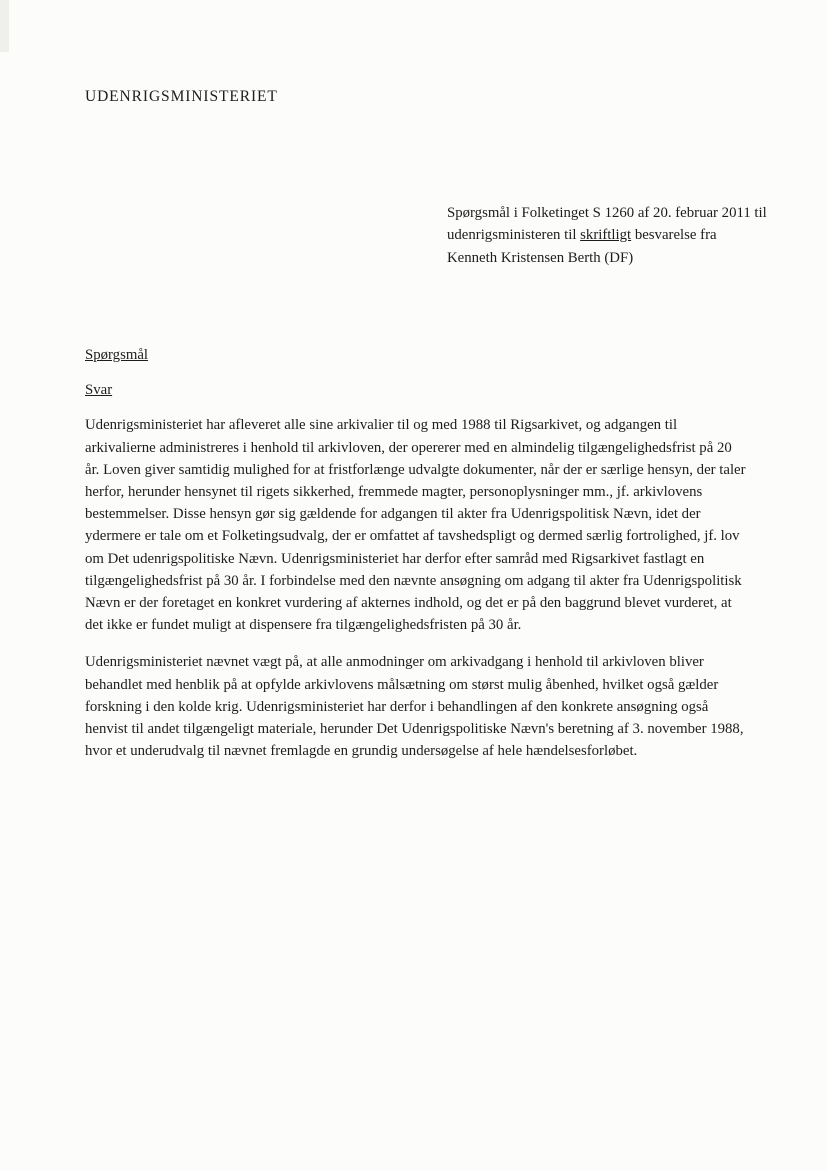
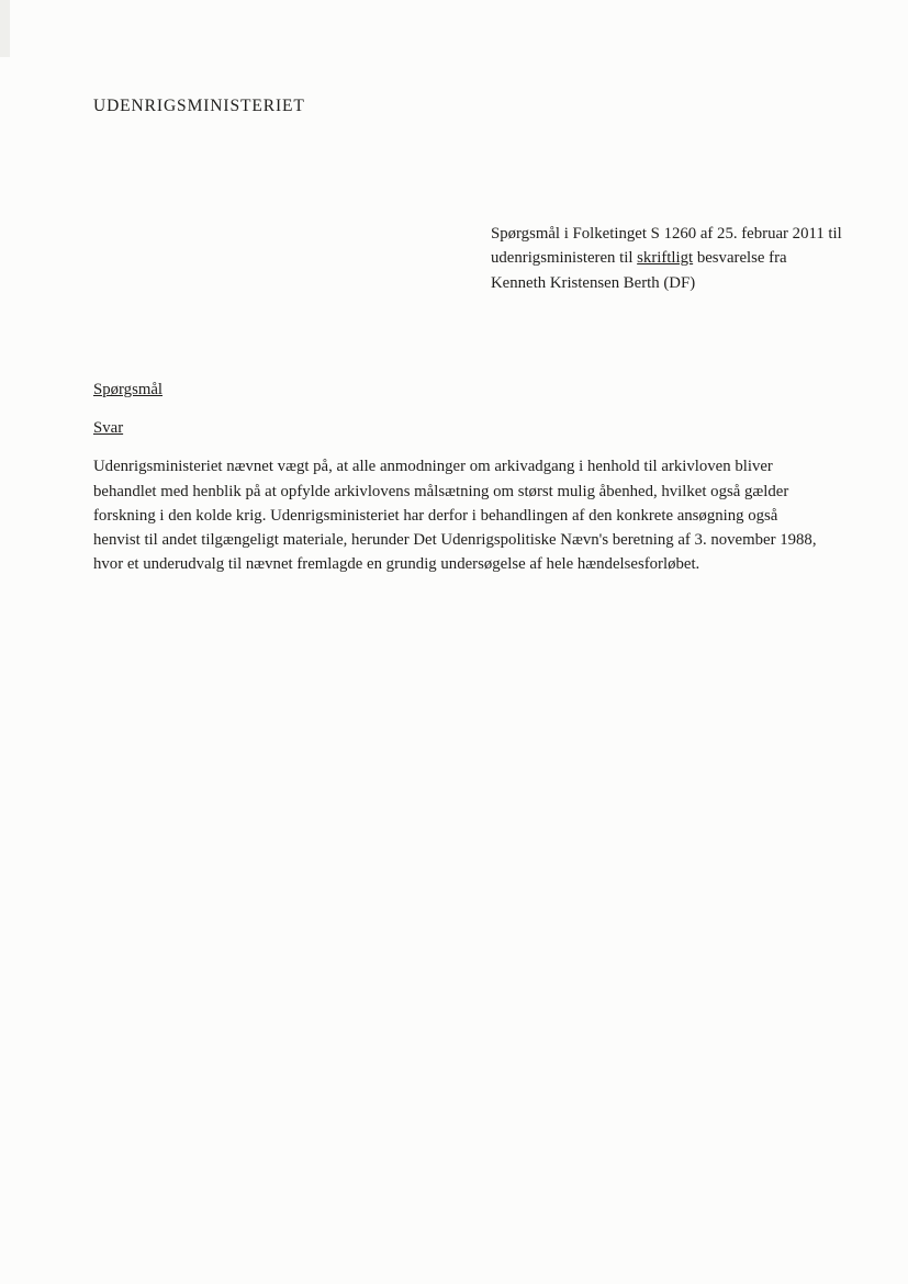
  UDENRIGSMINISTERIET
- Spørgsmål i Folketinget S 1260 af 20. februar 2011 til udenrigsministeren til skriftligt besvarelse fra Kenneth Kristensen Berth (DF)
+ Spørgsmål i Folketinget S 1260 af 25. februar 2011 til udenrigsministeren til skriftligt besvarelse fra Kenneth Kristensen Berth (DF)
  Spørgsmål
  Svar
- Udenrigsministeriet har afleveret alle sine arkivalier til og med 1988 til Rigsarkivet, og adgangen til arkivalierne administreres i henhold til arkivloven, der opererer med en almindelig tilgængelighedsfrist på 20 år. Loven giver samtidig mulighed for at fristforlænge udvalgte dokumenter, når der er særlige hensyn, der taler herfor, herunder hensynet til rigets sikkerhed, fremmede magter, personoplysninger mm., jf. arkivlovens bestemmelser. Disse hensyn gør sig gældende for adgangen til akter fra Udenrigspolitisk Nævn, idet der ydermere er tale om et Folketingsudvalg, der er omfattet af tavshedspligt og dermed særlig fortrolighed, jf. lov om Det udenrigspolitiske Nævn. Udenrigsministeriet har derfor efter samråd med Rigsarkivet fastlagt en tilgængelighedsfrist på 30 år. I forbindelse med den nævnte ansøgning om adgang til akter fra Udenrigspolitisk Nævn er der foretaget en konkret vurdering af akternes indhold, og det er på den baggrund blevet vurderet, at det ikke er fundet muligt at dispensere fra tilgængelighedsfristen på 30 år.
  Udenrigsministeriet nævnet vægt på, at alle anmodninger om arkivadgang i henhold til arkivloven bliver behandlet med henblik på at opfylde arkivlovens målsætning om størst mulig åbenhed, hvilket også gælder forskning i den kolde krig. Udenrigsministeriet har derfor i behandlingen af den konkrete ansøgning også henvist til andet tilgængeligt materiale, herunder Det Udenrigspolitiske Nævn's beretning af 3. november 1988, hvor et underudvalg til nævnet fremlagde en grundig undersøgelse af hele hændelsesforløbet.
